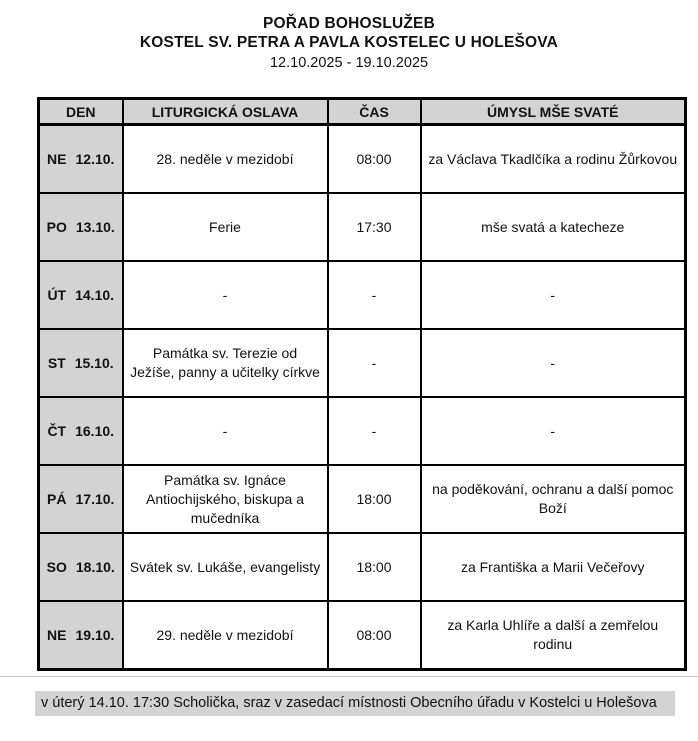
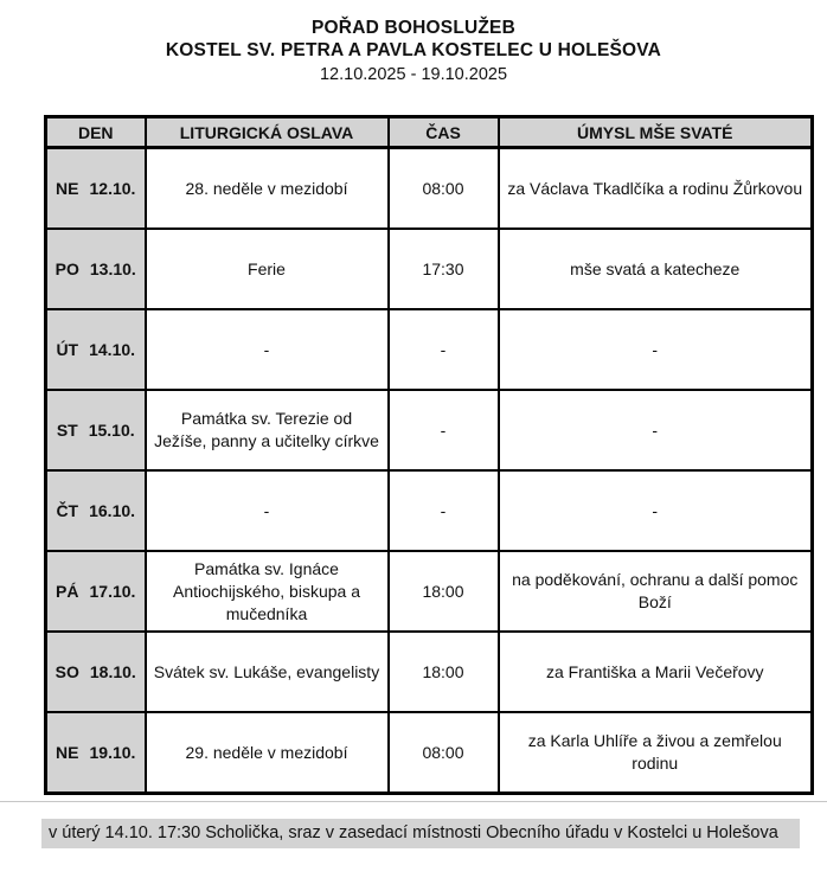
  POŘAD BOHOSLUŽEB
  KOSTEL SV. PETRA A PAVLA KOSTELEC U HOLEŠOVA
  12.10.2025 - 19.10.2025
  DEN	LITURGICKÁ OSLAVA	ČAS	ÚMYSL MŠE SVATÉ
  NE 12.10.	28. neděle v mezidobí	08:00	za Václava Tkadlčíka a rodinu Žůrkovou
  PO 13.10.	Ferie	17:30	mše svatá a katecheze
  ÚT 14.10.	-	-	-
  ST 15.10.	Památka sv. Terezie od Ježíše, panny a učitelky církve	-	-
  ČT 16.10.	-	-	-
  PÁ 17.10.	Památka sv. Ignáce Antiochijského, biskupa a mučedníka	18:00	na poděkování, ochranu a další pomoc Boží
  SO 18.10.	Svátek sv. Lukáše, evangelisty	18:00	za Františka a Marii Večeřovy
- NE 19.10.	29. neděle v mezidobí	08:00	za Karla Uhlíře a další a zemřelou rodinu
+ NE 19.10.	29. neděle v mezidobí	08:00	za Karla Uhlíře a živou a zemřelou rodinu
  v úterý 14.10. 17:30 Scholička, sraz v zasedací místnosti Obecního úřadu v Kostelci u Holešova
